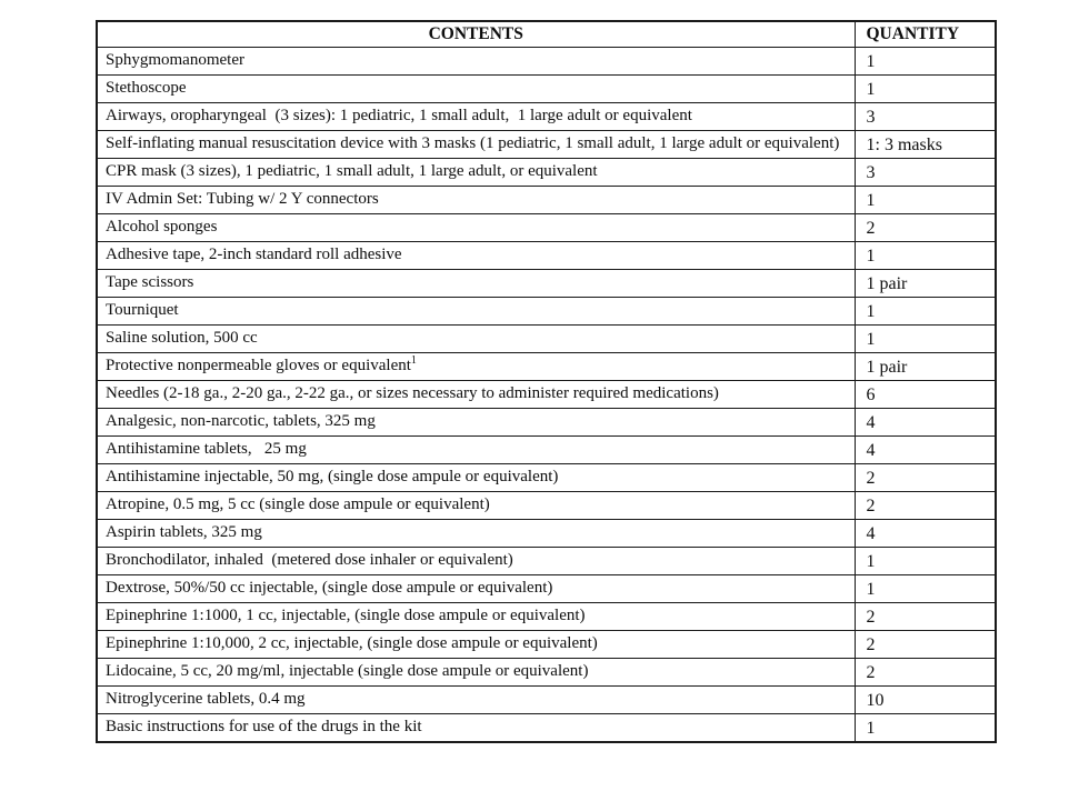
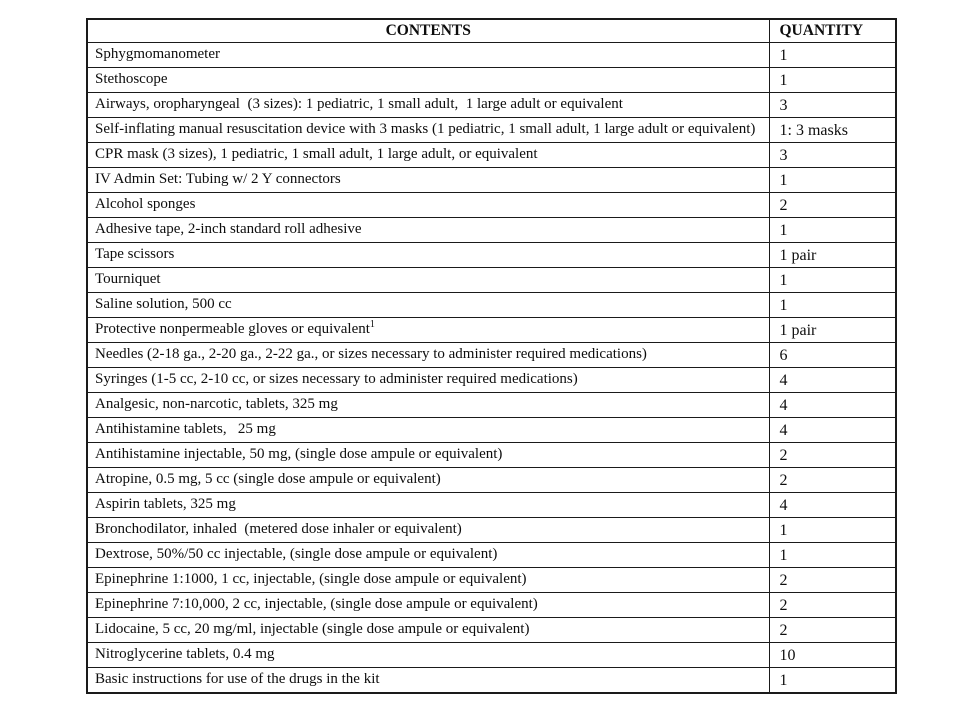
  CONTENTS	QUANTITY
  Sphygmomanometer	1
  Stethoscope	1
  Airways, oropharyngeal (3 sizes): 1 pediatric, 1 small adult, 1 large adult or equivalent	3
  Self-inflating manual resuscitation device with 3 masks (1 pediatric, 1 small adult, 1 large adult or equivalent)	1: 3 masks
  CPR mask (3 sizes), 1 pediatric, 1 small adult, 1 large adult, or equivalent	3
  IV Admin Set: Tubing w/ 2 Y connectors	1
  Alcohol sponges	2
  Adhesive tape, 2-inch standard roll adhesive	1
  Tape scissors	1 pair
  Tourniquet	1
  Saline solution, 500 cc	1
  Protective nonpermeable gloves or equivalent1	1 pair
  Needles (2-18 ga., 2-20 ga., 2-22 ga., or sizes necessary to administer required medications)	6
+ Syringes (1-5 cc, 2-10 cc, or sizes necessary to administer required medications)	4
  Analgesic, non-narcotic, tablets, 325 mg	4
  Antihistamine tablets, 25 mg	4
  Antihistamine injectable, 50 mg, (single dose ampule or equivalent)	2
  Atropine, 0.5 mg, 5 cc (single dose ampule or equivalent)	2
  Aspirin tablets, 325 mg	4
  Bronchodilator, inhaled (metered dose inhaler or equivalent)	1
  Dextrose, 50%/50 cc injectable, (single dose ampule or equivalent)	1
  Epinephrine 1:1000, 1 cc, injectable, (single dose ampule or equivalent)	2
- Epinephrine 1:10,000, 2 cc, injectable, (single dose ampule or equivalent)	2
+ Epinephrine 7:10,000, 2 cc, injectable, (single dose ampule or equivalent)	2
  Lidocaine, 5 cc, 20 mg/ml, injectable (single dose ampule or equivalent)	2
  Nitroglycerine tablets, 0.4 mg	10
  Basic instructions for use of the drugs in the kit	1
